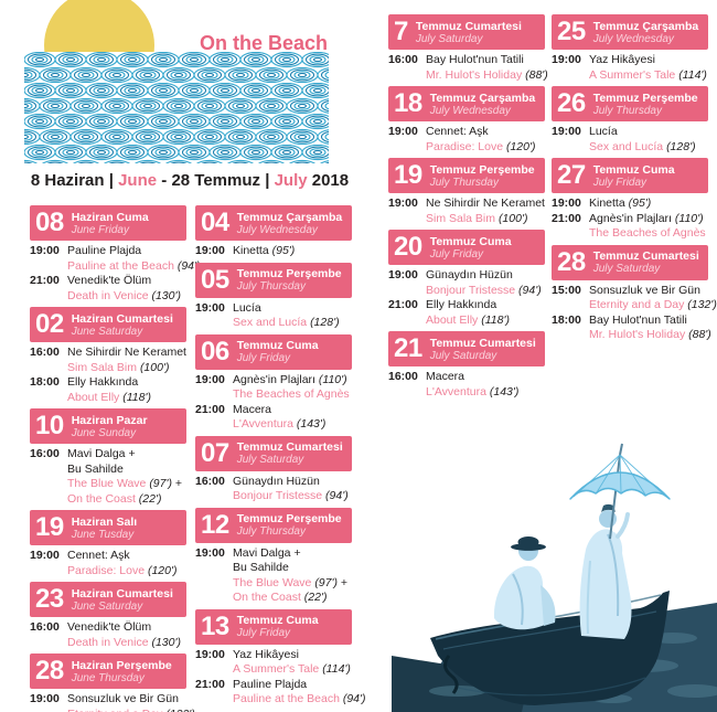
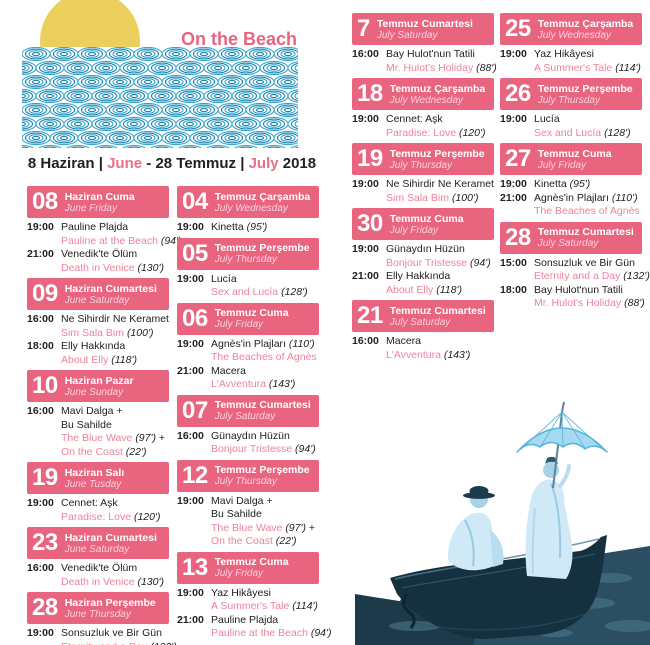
  On the Beach
  8 Haziran | June - 28 Temmuz | July 2018
  08
  Haziran Cuma
  June Friday
  19:00
  Pauline Plajda
  Pauline at the Beach (94
  21:00
  Venedik'te Ölüm
  Death in Venice (130')
- 02
+ 09
  Haziran Cumartesi
  June Saturday
  16:00
  Ne Sihirdir Ne Keramet
  Sim Sala Bim (100')
  18:00
  Elly Hakkında
  About Elly (118')
  10
  Haziran Pazar
  June Sunday
  16:00
  Mavi Dalga +
  Bu Sahilde
  The Blue Wave (97') +
  On the Coast (22')
  19
  Haziran Salı
  June Tusday
  19:00
  Cennet: Aşk
  Paradise: Love (120')
  23
  Haziran Cumartesi
  June Saturday
  16:00
  Venedik'te Ölüm
  Death in Venice (130')
  28
  Haziran Perşembe
  June Thursday
  19:00
  Sonsuzluk ve Bir Gün
  04
  Temmuz Çarşamba
  July Wednesday
  19:00
  Kinetta (95')
  05
  Temmuz Perşembe
  July Thursday
  19:00
  Lucía
  Sex and Lucía (128')
  06
  Temmuz Cuma
  July Friday
  19:00
  Agnès'in Plajları (110')
  The Beaches of Agnès
  21:00
  Macera
  L'Avventura (143')
  07
  Temmuz Cumartesi
  July Saturday
  16:00
  Günaydın Hüzün
  Bonjour Tristesse (94')
  12
  Temmuz Perşembe
  July Thursday
  19:00
  Mavi Dalga +
  Bu Sahilde
  The Blue Wave (97') +
  On the Coast (22')
  13
  Temmuz Cuma
  July Friday
  19:00
  Yaz Hikâyesi
  A Summer's Tale (114')
  21:00
  Pauline Plajda
  Pauline at the Beach (94')
  7
  Temmuz Cumartesi
  July Saturday
  16:00
  Bay Hulot'nun Tatili
  Mr. Hulot's Holiday (88')
  18
  Temmuz Çarşamba
  July Wednesday
  19:00
  Cennet: Aşk
  Paradise: Love (120')
  19
  Temmuz Perşembe
  July Thursday
  19:00
  Ne Sihirdir Ne Keramet
  Sim Sala Bim (100')
- 20
+ 30
  Temmuz Cuma
  July Friday
  19:00
  Günaydın Hüzün
  Bonjour Tristesse (94')
  21:00
  Elly Hakkında
  About Elly (118')
  21
  Temmuz Cumartesi
  July Saturday
  16:00
  Macera
  L'Avventura (143')
  25
  Temmuz Çarşamba
  July Wednesday
  19:00
  Yaz Hikâyesi
  A Summer's Tale (114')
  26
  Temmuz Perşembe
  July Thursday
  19:00
  Lucía
  Sex and Lucía (128')
  27
  Temmuz Cuma
  July Friday
  19:00
  Kinetta (95')
  21:00
  Agnès'in Plajları (110')
  The Beaches of Agnès
  28
  Temmuz Cumartesi
  July Saturday
  15:00
  Sonsuzluk ve Bir Gün
  Eternity and a Day (132')
  18:00
  Bay Hulot'nun Tatili
  Mr. Hulot's Holiday (88')
